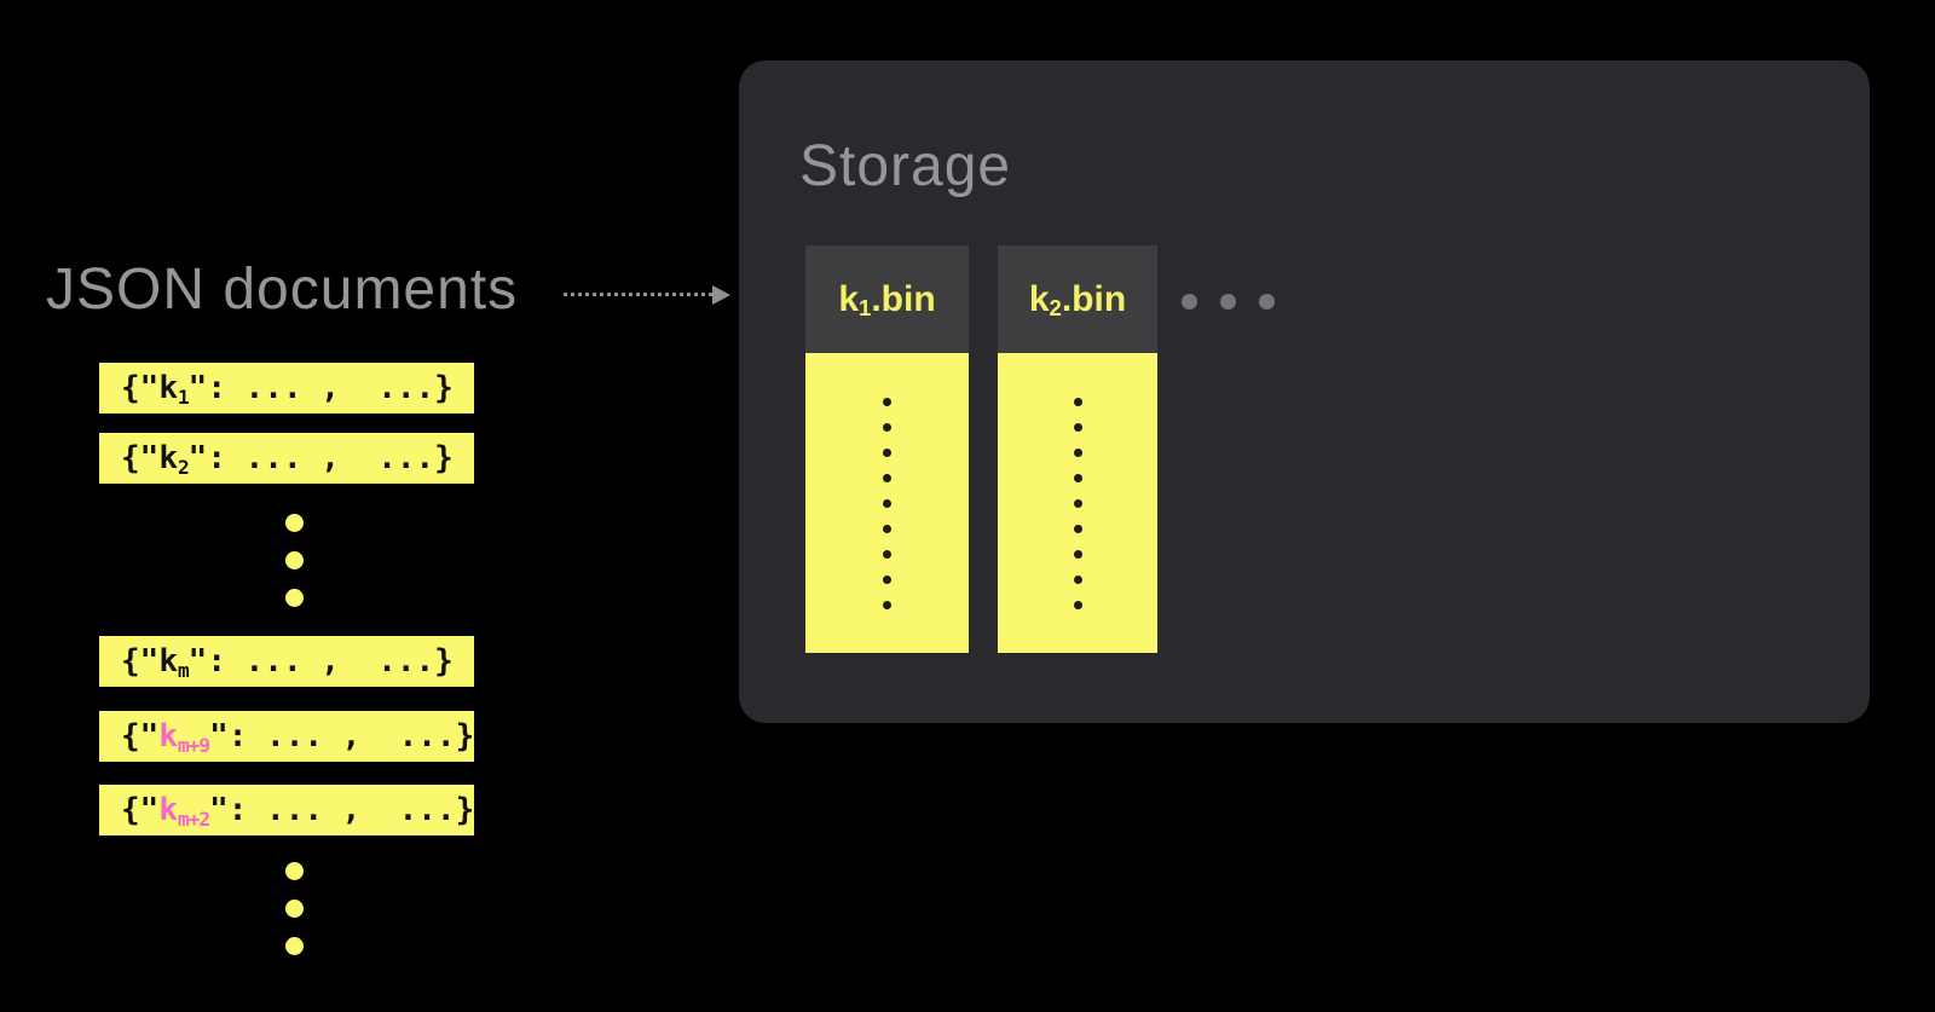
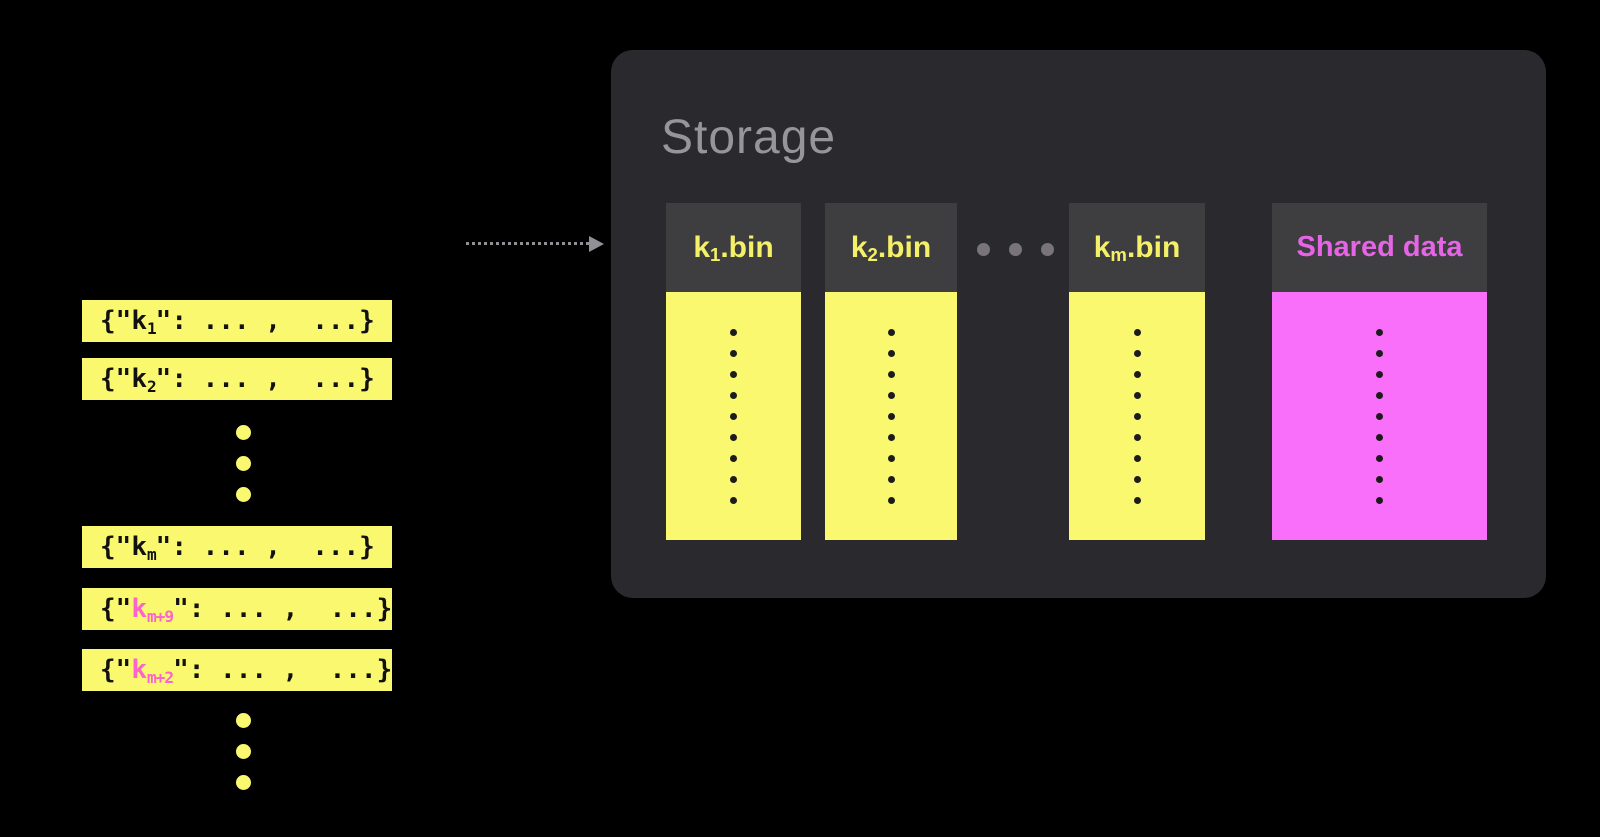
- JSON documents
  {"k1": ... , ...}
  {"k2": ... , ...}
  {"km": ... , ...}
  {"km+9": ... , ...}
  {"km+2": ... , ...}
  Storage
  k1.bin
  k2.bin
+ km.bin
+ Shared data
